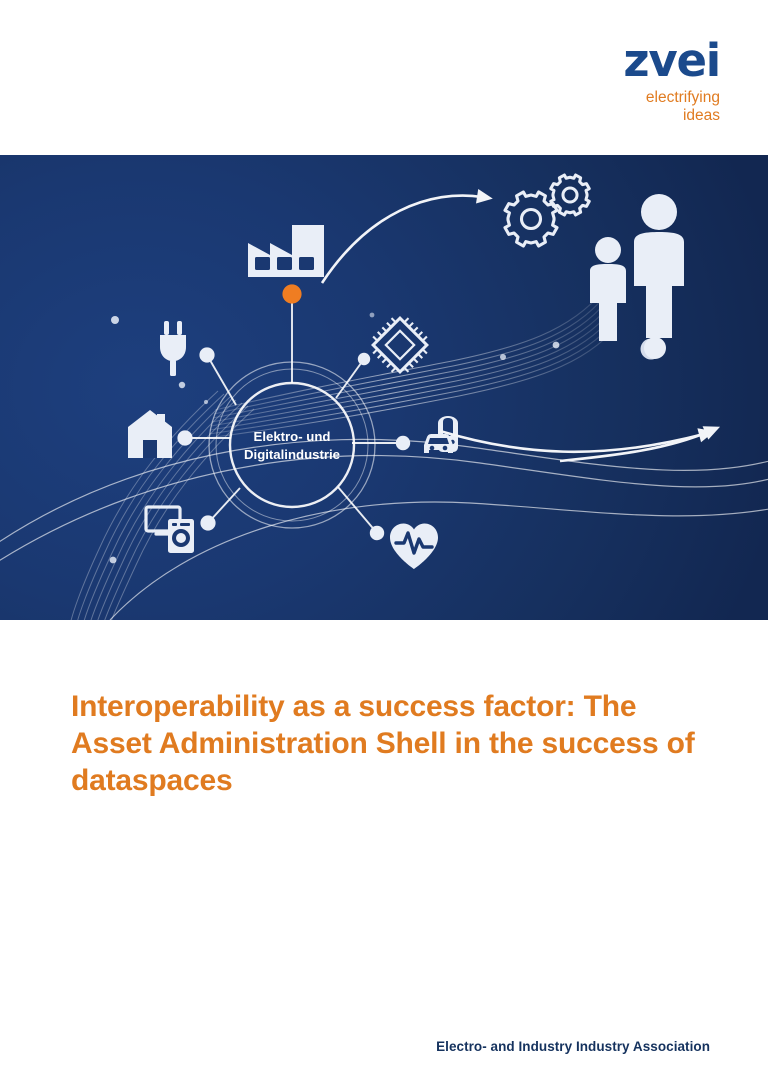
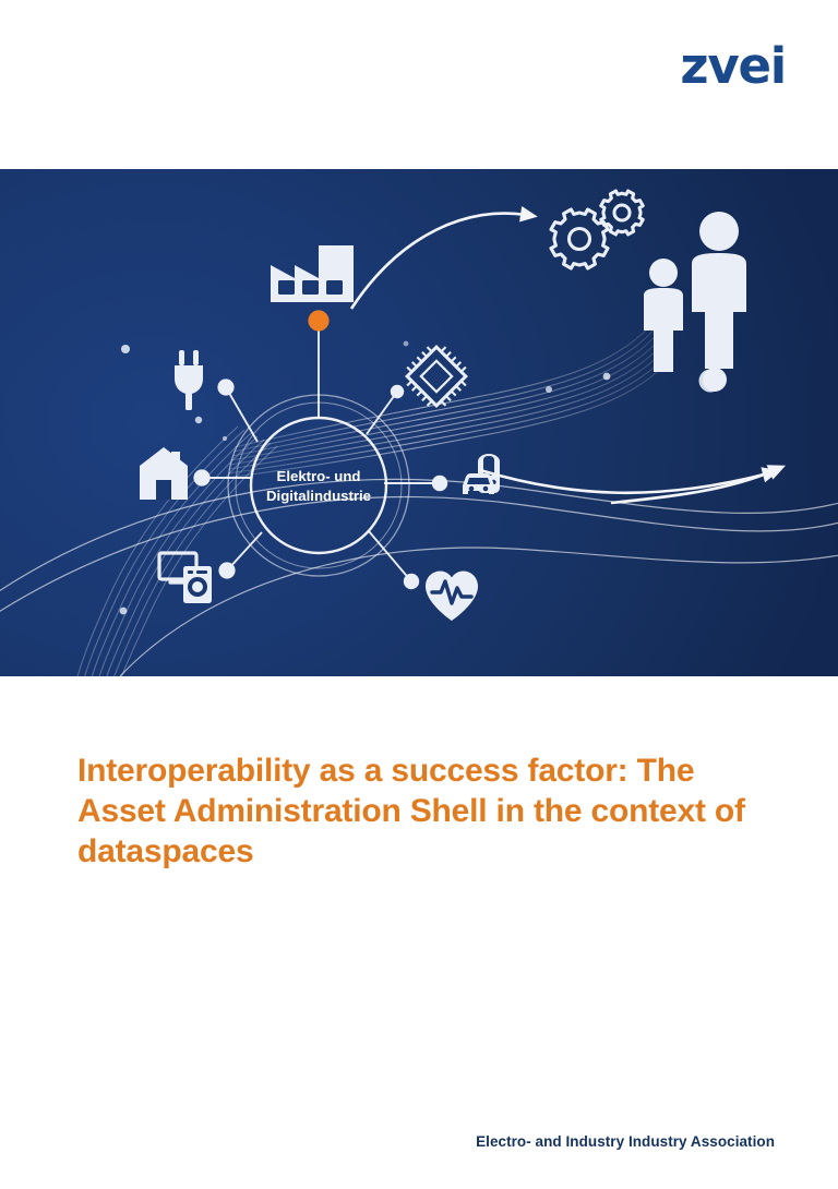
  zvei
- electrifying
- ideas
  Elektro- und
  Digitalindustrie
- Interoperability as a success factor: The Asset Administration Shell in the success of dataspaces
+ Interoperability as a success factor: The Asset Administration Shell in the context of dataspaces
  Electro- and Industry Industry Association
